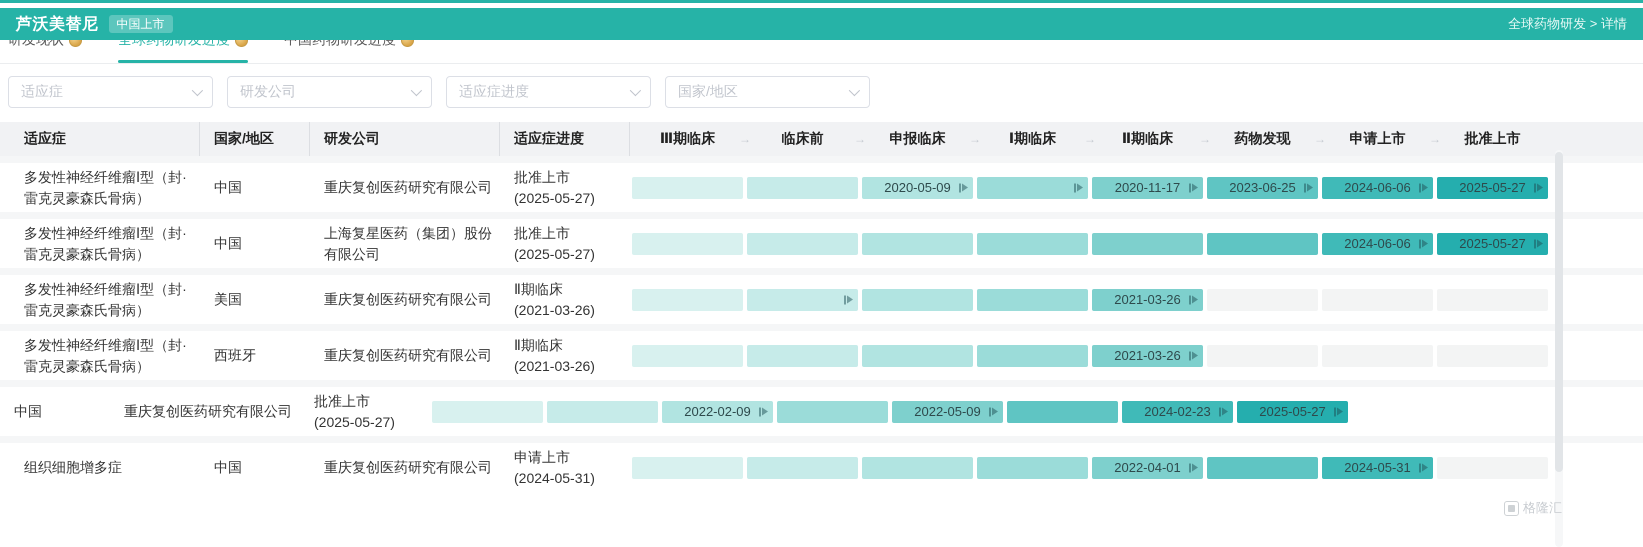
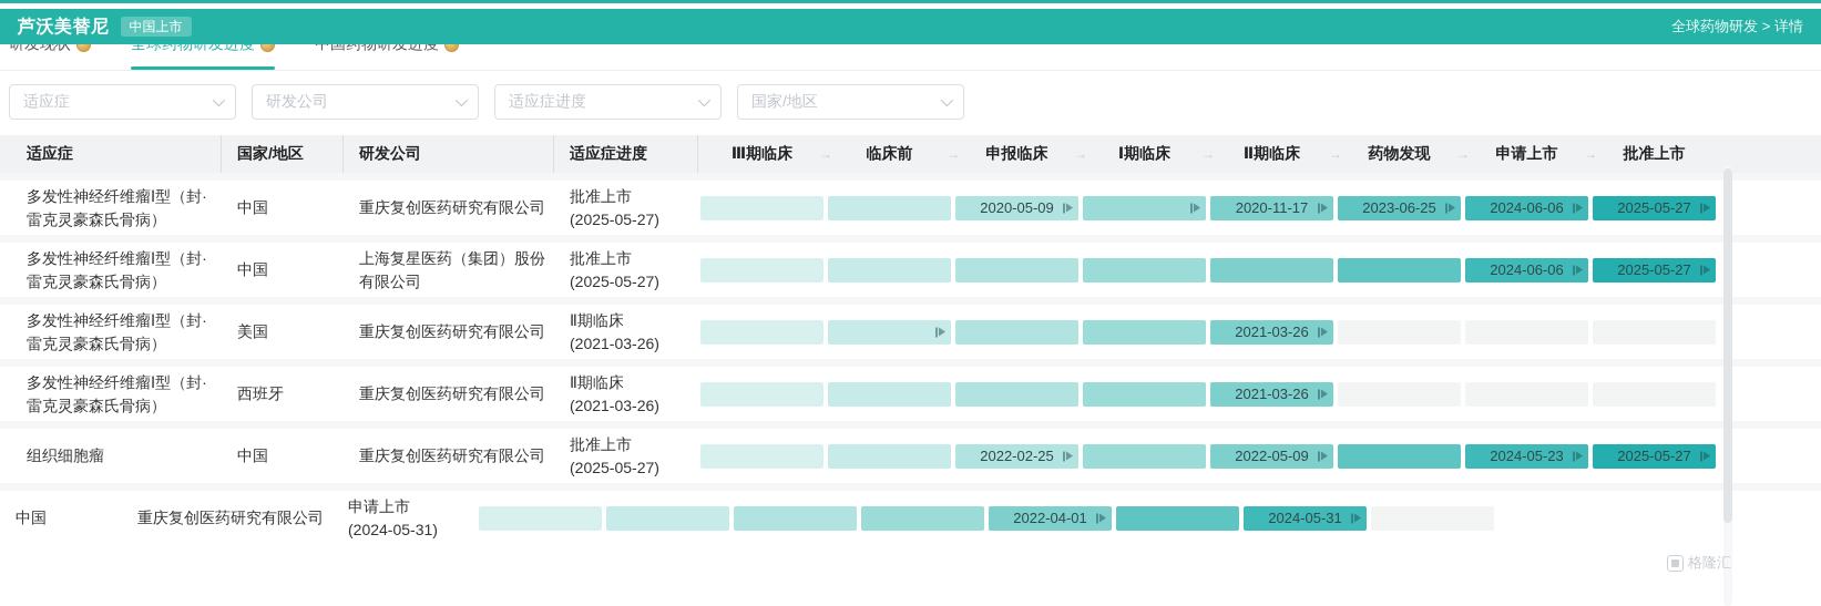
  芦沃美替尼
  中国上市
  全球药物研发 > 详情
  适应症
  研发公司
  适应症进度
  国家/地区
  适应症
  国家/地区
  研发公司
  适应症进度
  Ⅲ期临床
  →
  临床前
  →
  申报临床
  →
  Ⅰ期临床
  →
  Ⅱ期临床
  →
  药物发现
  →
  申请上市
  →
  批准上市
  多发性神经纤维瘤Ⅰ型（封·雷克灵豪森氏骨病）
  中国
  重庆复创医药研究有限公司
  批准上市
  (2025-05-27)
  2020-05-09
  2020-11-17
  2023-06-25
  2024-06-06
  2025-05-27
  多发性神经纤维瘤Ⅰ型（封·雷克灵豪森氏骨病）
  中国
  上海复星医药（集团）股份有限公司
  批准上市
  (2025-05-27)
  2024-06-06
  2025-05-27
  多发性神经纤维瘤Ⅰ型（封·雷克灵豪森氏骨病）
  美国
  重庆复创医药研究有限公司
  Ⅱ期临床
  (2021-03-26)
  2021-03-26
  多发性神经纤维瘤Ⅰ型（封·雷克灵豪森氏骨病）
  西班牙
  重庆复创医药研究有限公司
  Ⅱ期临床
  (2021-03-26)
  2021-03-26
+ 组织细胞瘤
  中国
  重庆复创医药研究有限公司
  批准上市
  (2025-05-27)
- 2022-02-09
+ 2022-02-25
  2022-05-09
- 2024-02-23
+ 2024-05-23
  2025-05-27
- 组织细胞增多症
  中国
  重庆复创医药研究有限公司
  申请上市
  (2024-05-31)
  2022-04-01
  2024-05-31
  格隆汇
